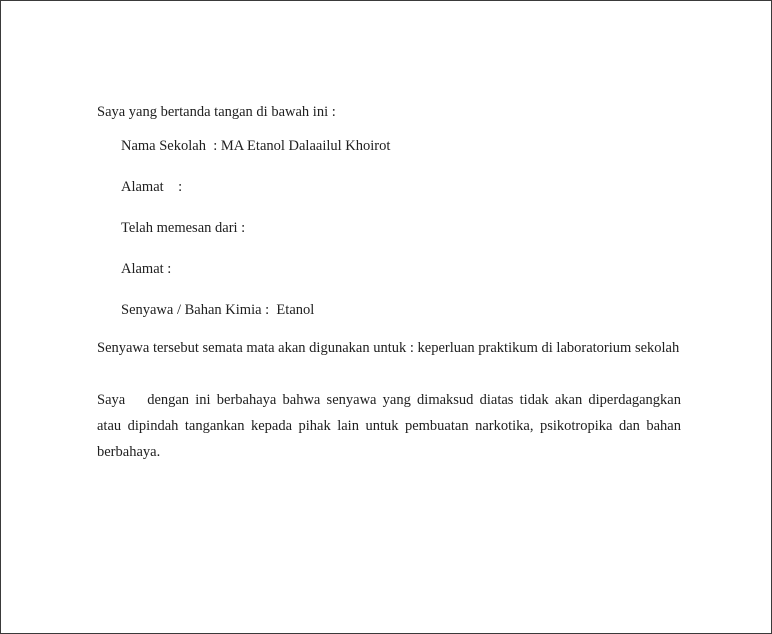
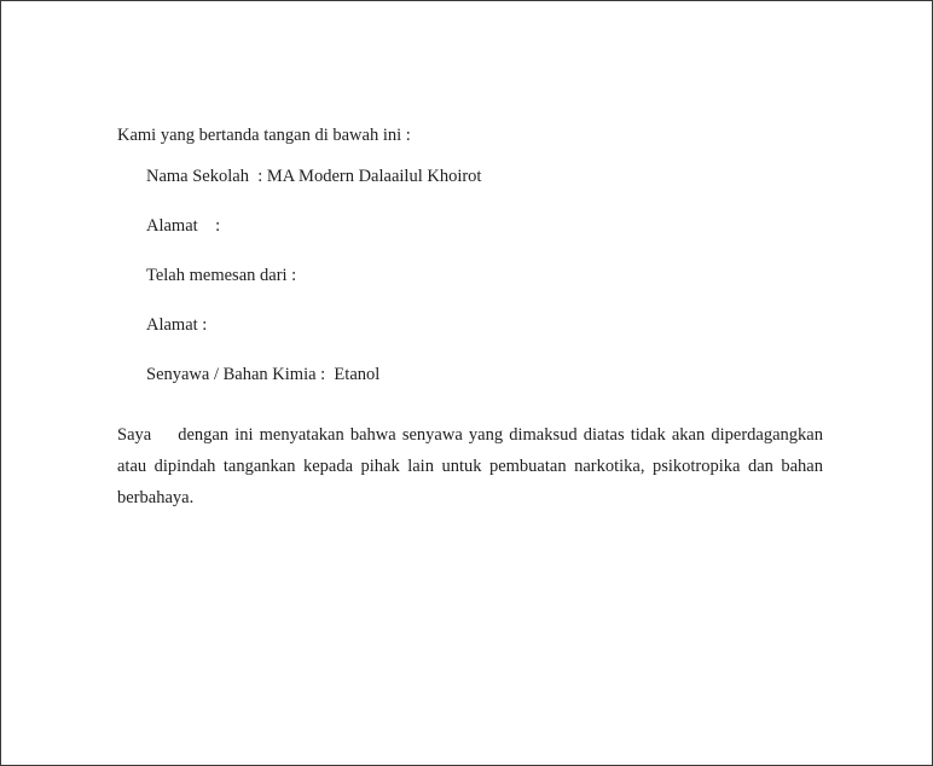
- Saya yang bertanda tangan di bawah ini :
+ Kami yang bertanda tangan di bawah ini :
- Nama Sekolah : MA Etanol Dalaailul Khoirot
+ Nama Sekolah : MA Modern Dalaailul Khoirot
  Alamat :
  Telah memesan dari :
  Alamat :
  Senyawa / Bahan Kimia : Etanol
- Senyawa tersebut semata mata akan digunakan untuk : keperluan praktikum di laboratorium sekolah
- Saya dengan ini berbahaya bahwa senyawa yang dimaksud diatas tidak akan diperdagangkan atau dipindah tangankan kepada pihak lain untuk pembuatan narkotika, psikotropika dan bahan berbahaya.
+ Saya dengan ini menyatakan bahwa senyawa yang dimaksud diatas tidak akan diperdagangkan atau dipindah tangankan kepada pihak lain untuk pembuatan narkotika, psikotropika dan bahan berbahaya.
